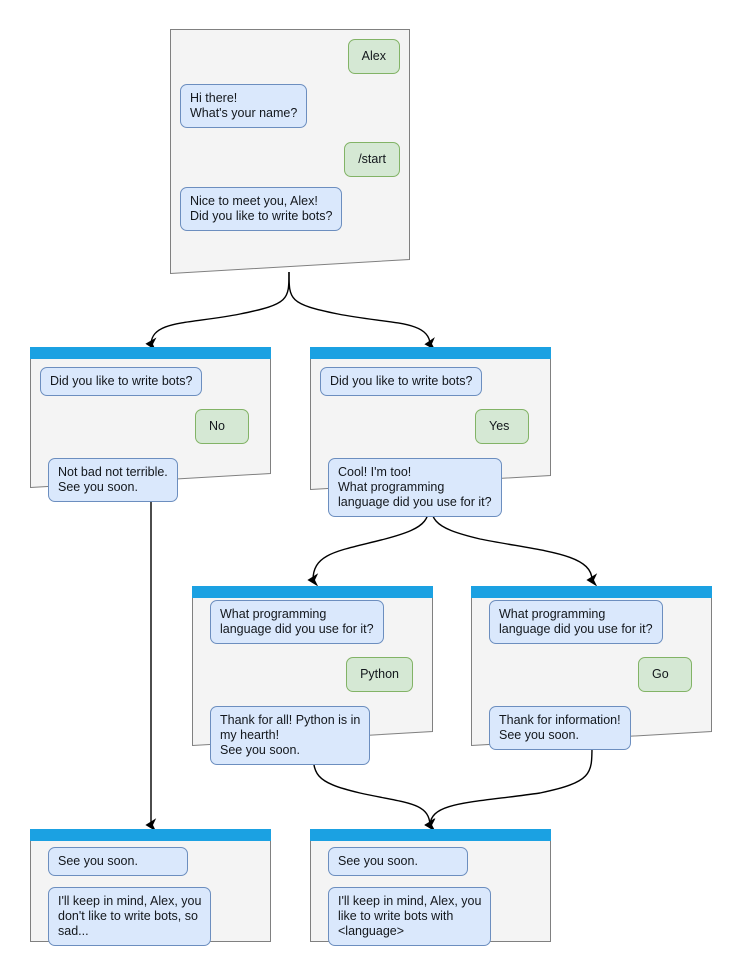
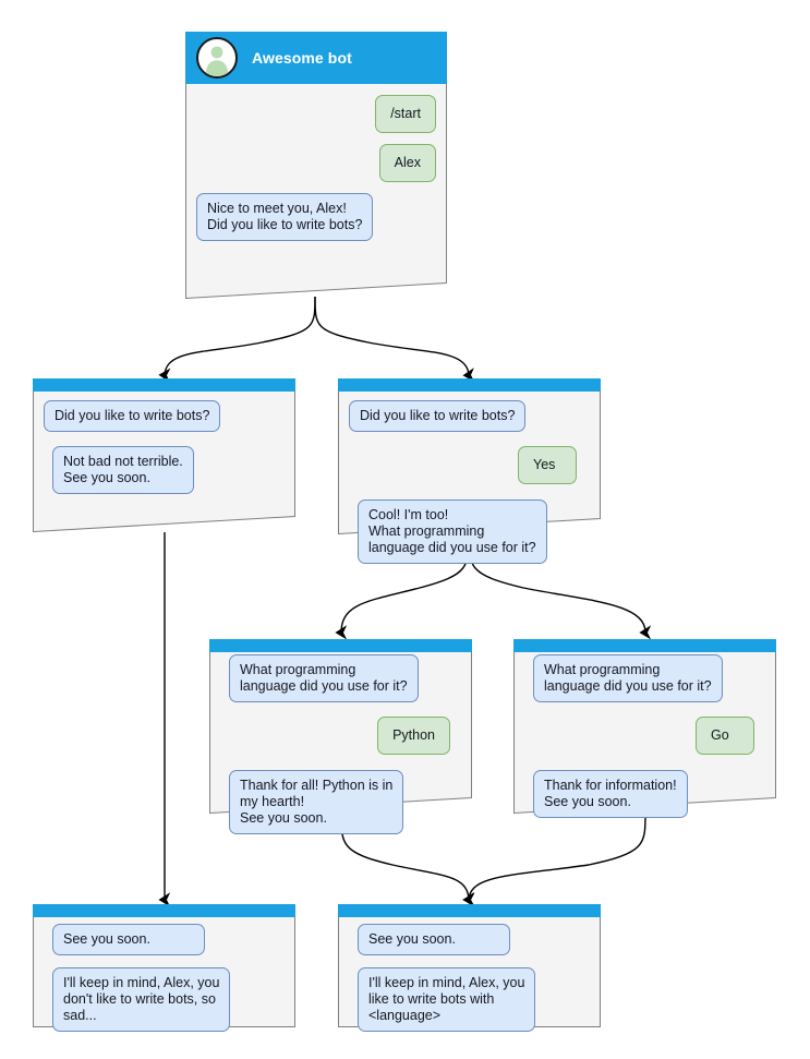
+ Awesome bot
- Alex
+ /start
- Hi there!
- What's your name?
- /start
+ Alex
  Nice to meet you, Alex!
  Did you like to write bots?
  Did you like to write bots?
- No
  Not bad not terrible.
  See you soon.
  Did you like to write bots?
  Yes
  Cool! I'm too!
  What programming
  language did you use for it?
  What programming
  language did you use for it?
  Python
  Thank for all! Python is in
  my hearth!
  See you soon.
  What programming
  language did you use for it?
  Go
  Thank for information!
  See you soon.
  See you soon.
  I'll keep in mind, Alex, you
  don't like to write bots, so
  sad...
  See you soon.
  I'll keep in mind, Alex, you
  like to write bots with
  <language>
